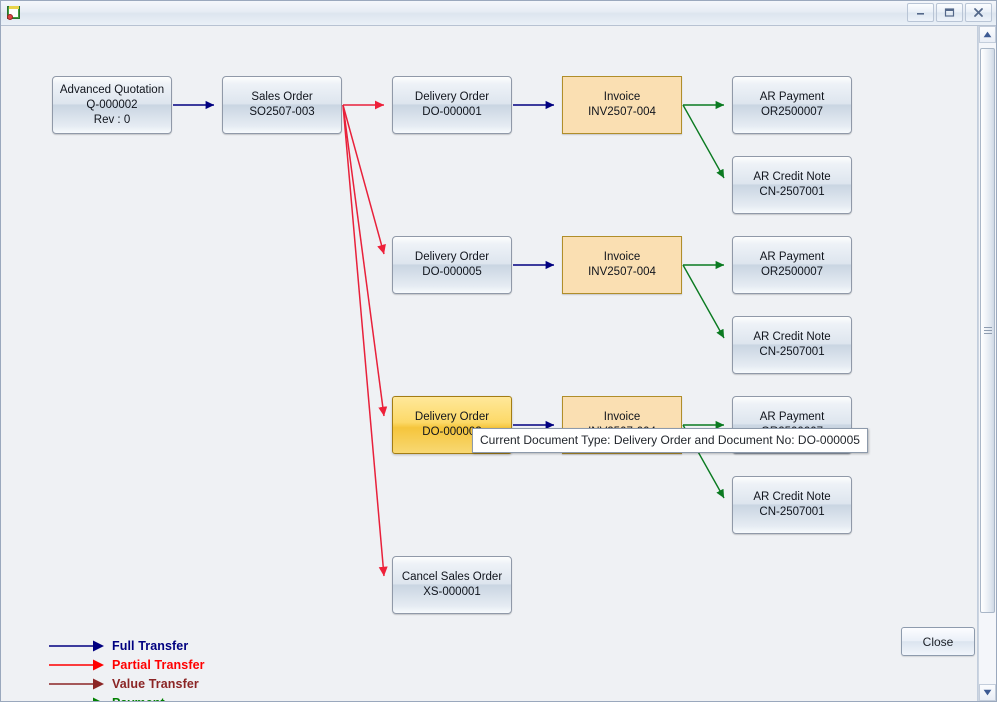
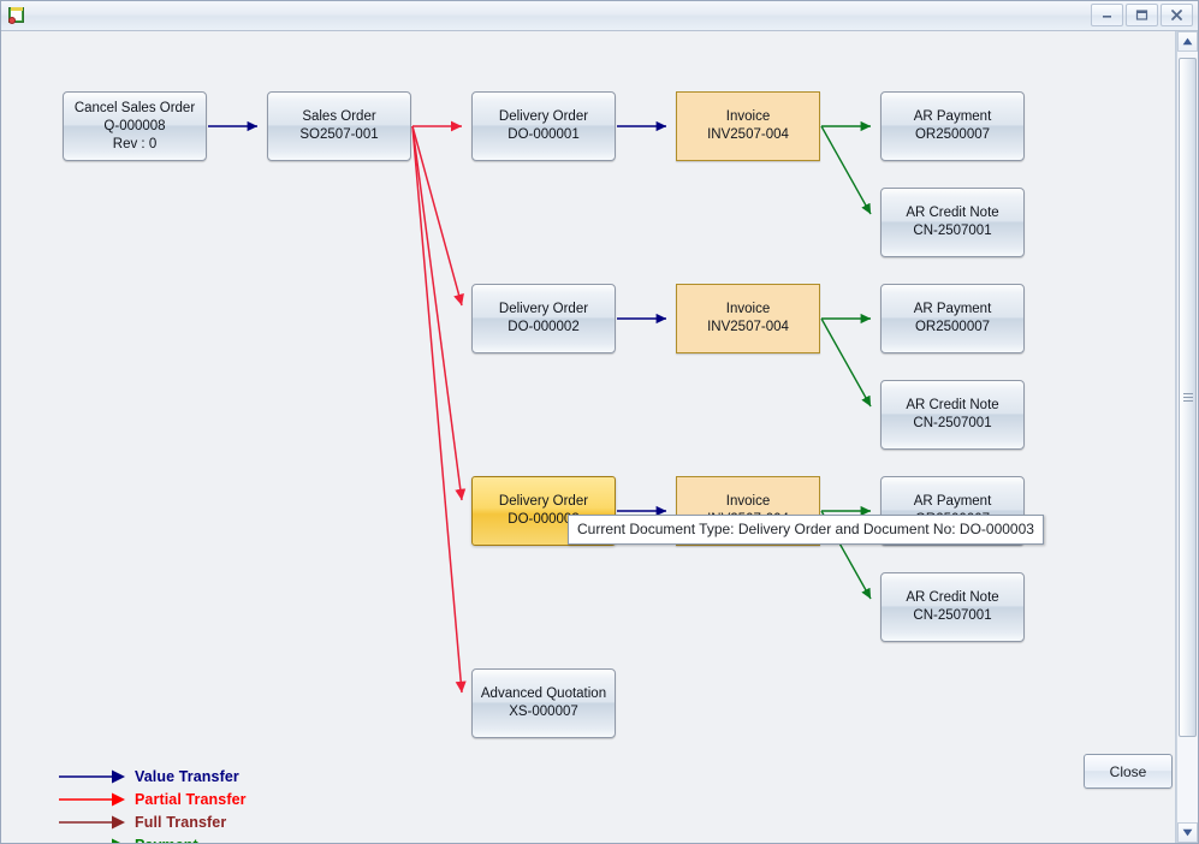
- Advanced Quotation
+ Cancel Sales Order
- Q-000002
+ Q-000008
  Rev : 0
  Sales Order
- SO2507-003
+ SO2507-001
  Delivery Order
  DO-000001
  Invoice
  INV2507-004
  AR Payment
  OR2500007
  AR Credit Note
  CN-2507001
  Delivery Order
- DO-000005
+ DO-000002
  Invoice
  INV2507-004
  AR Payment
  OR2500007
  AR Credit Note
  CN-2507001
  Delivery Order
  DO-0000
  Invoice
  AR Payment
  AR Credit Note
  CN-2507001
- Cancel Sales Order
+ Advanced Quotation
- XS-000001
+ XS-000007
- Current Document Type: Delivery Order and Document No: DO-000005
+ Current Document Type: Delivery Order and Document No: DO-000003
- Full Transfer
+ Value Transfer
  Partial Transfer
- Value Transfer
+ Full Transfer
  Close
